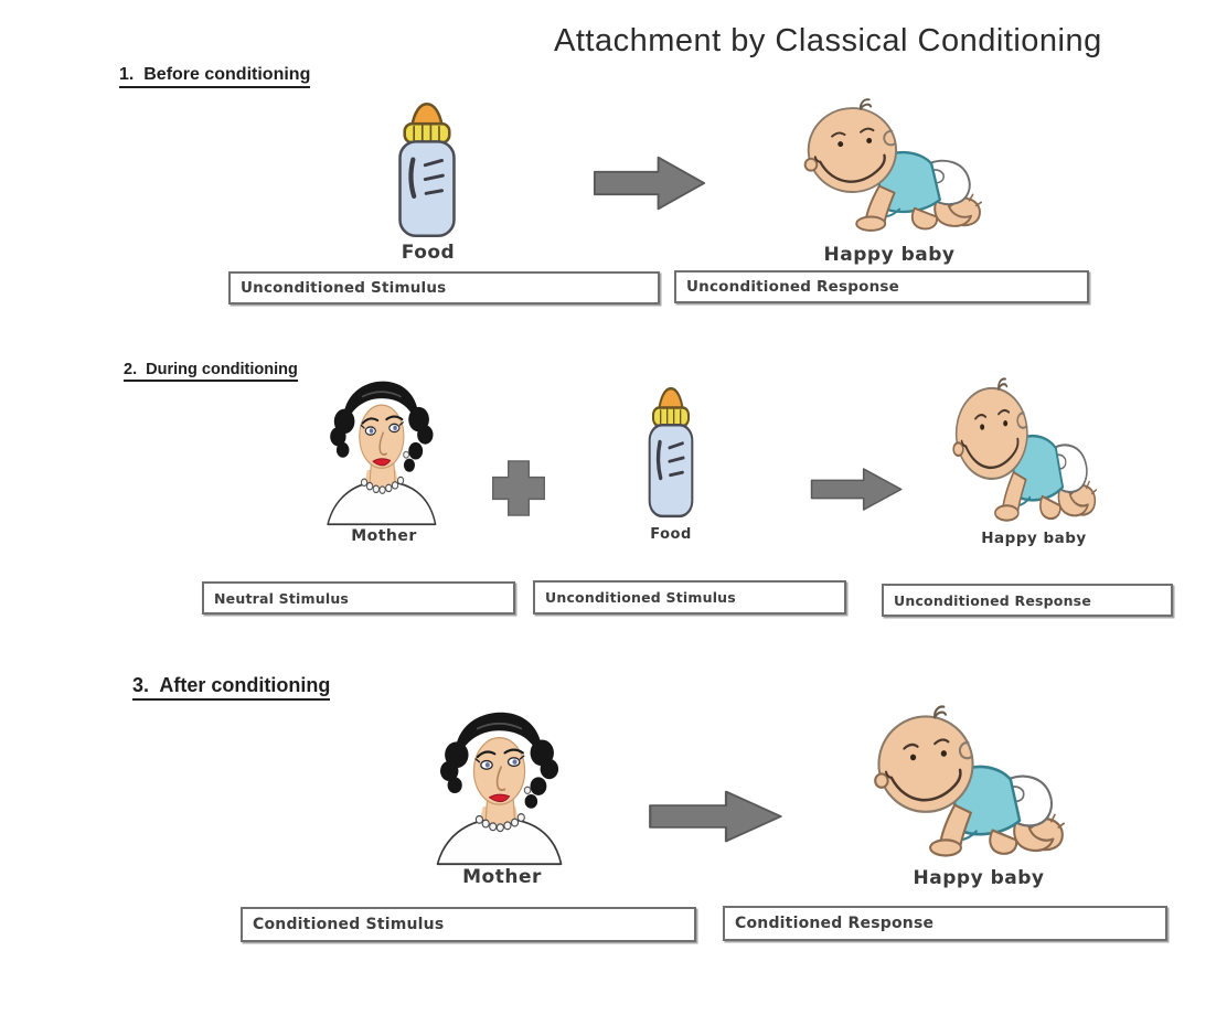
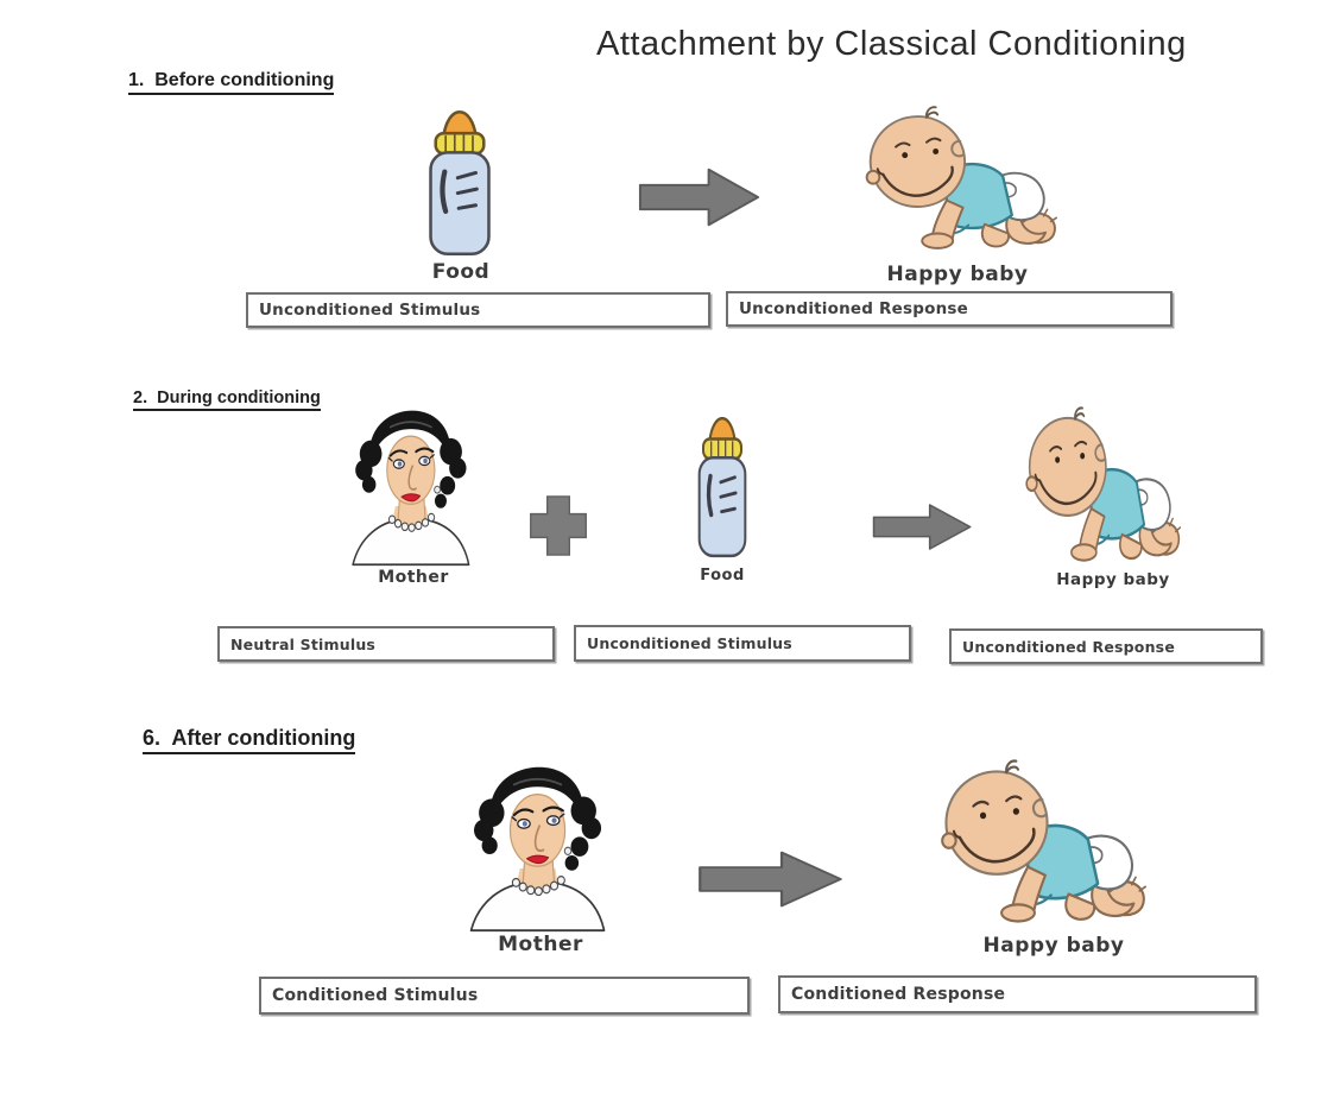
  Attachment by Classical Conditioning
  1. Before conditioning
  Food
  Happy baby
  Unconditioned Stimulus
  Unconditioned Response
  2. During conditioning
  Mother
  Food
  Happy baby
  Neutral Stimulus
  Unconditioned Stimulus
  Unconditioned Response
- 3. After conditioning
+ 6. After conditioning
  Mother
  Happy baby
  Conditioned Stimulus
  Conditioned Response
